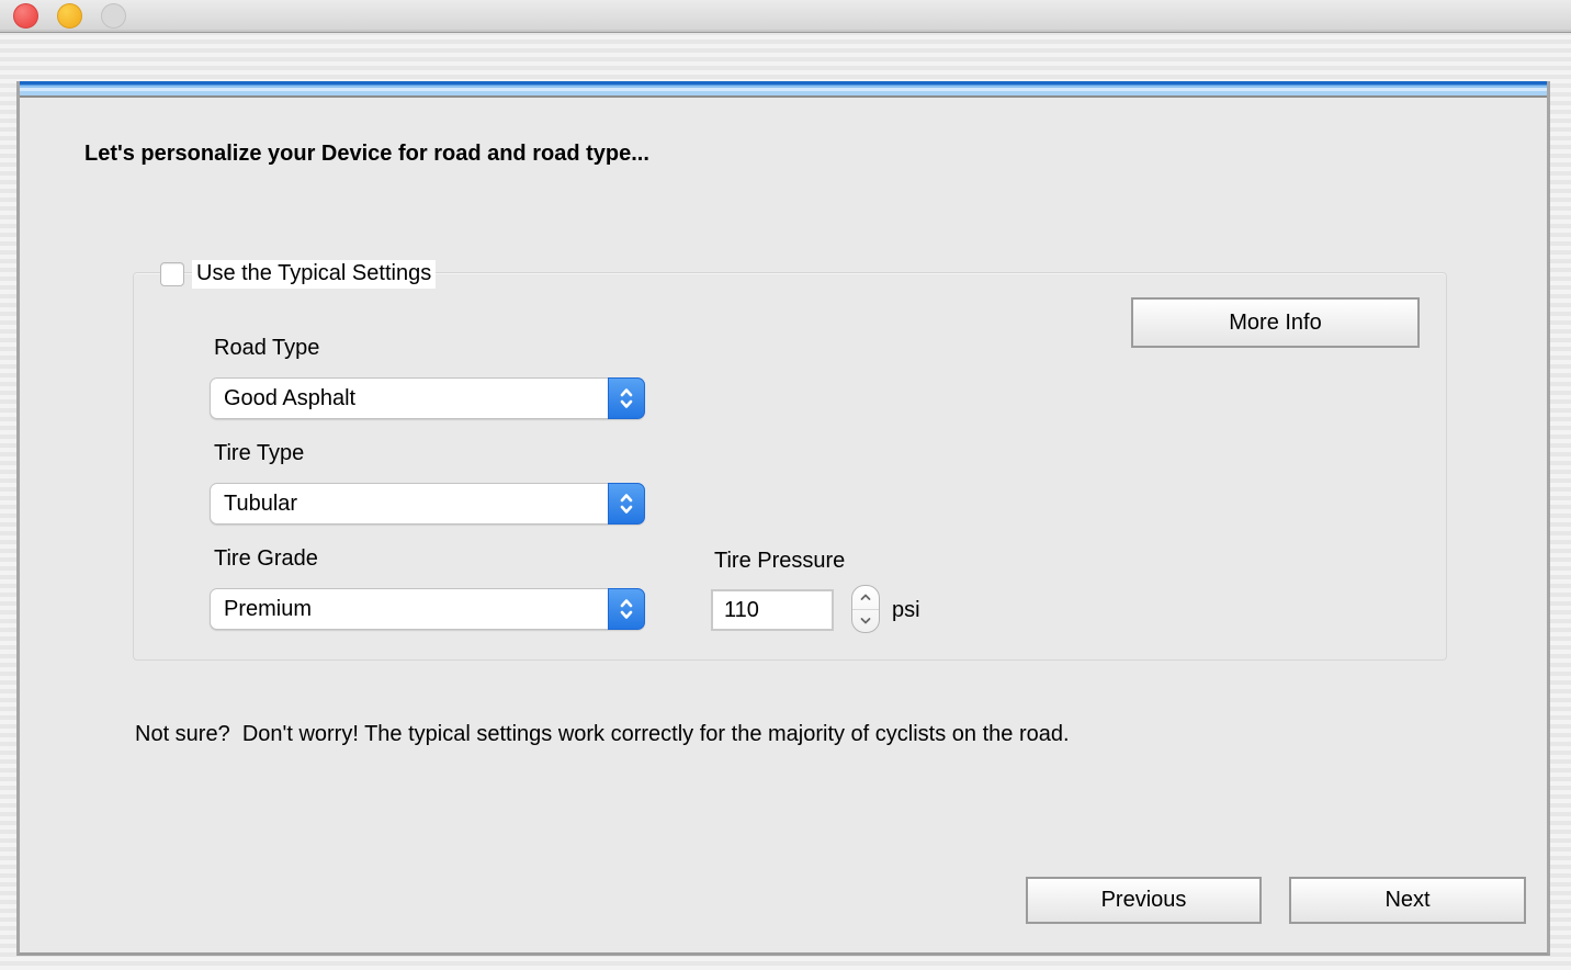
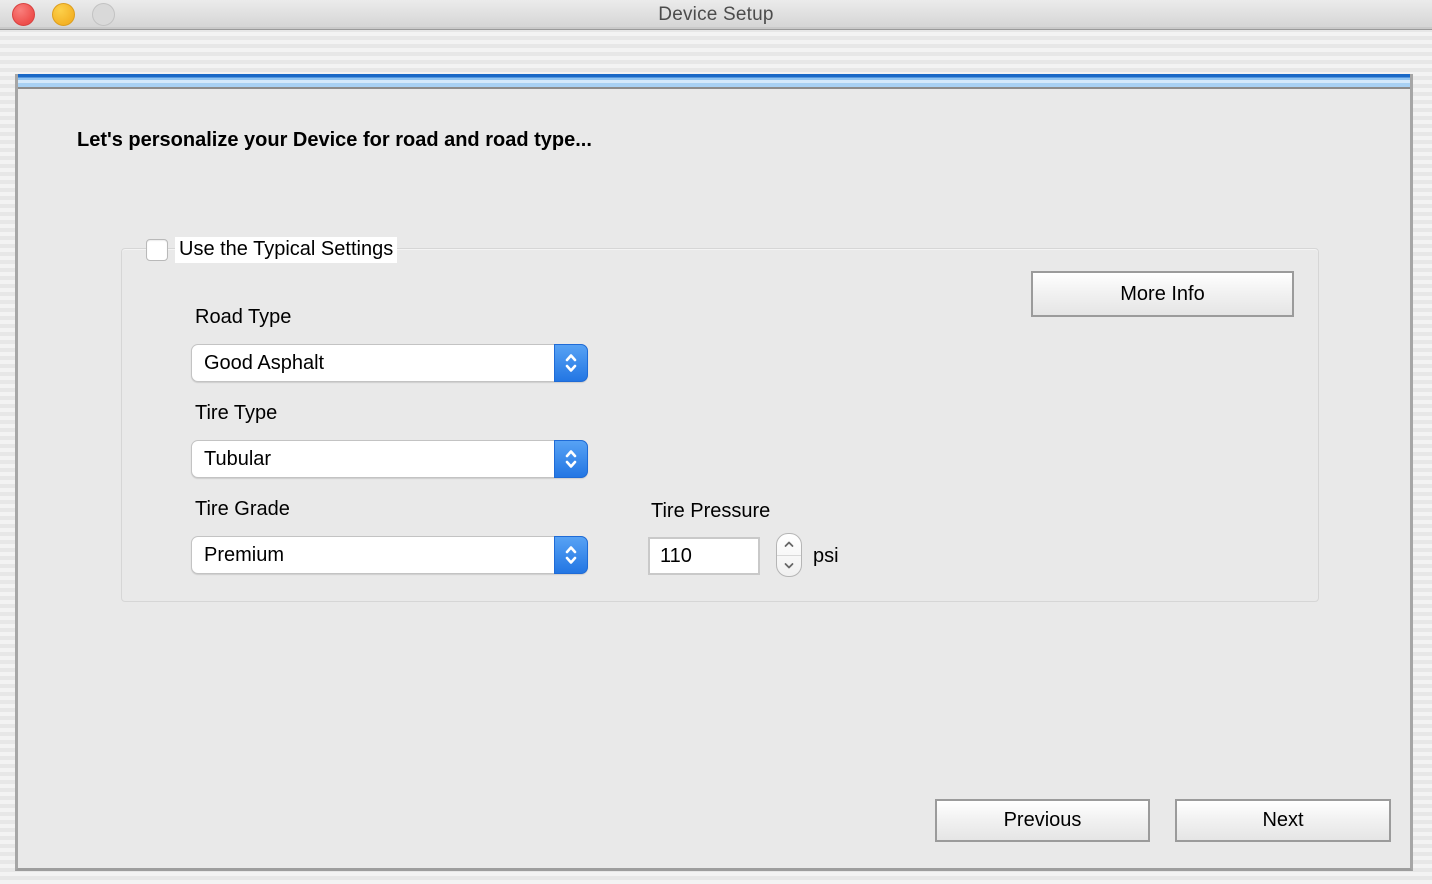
+ Device Setup
  Let's personalize your Device for road and road type...
  Use the Typical Settings
  More Info
  Road Type
  Good Asphalt
  Tire Type
  Tubular
  Tire Grade
  Premium
  Tire Pressure
  110
  psi
- Not sure? Don't worry! The typical settings work correctly for the majority of cyclists on the road.
  Previous
  Next
